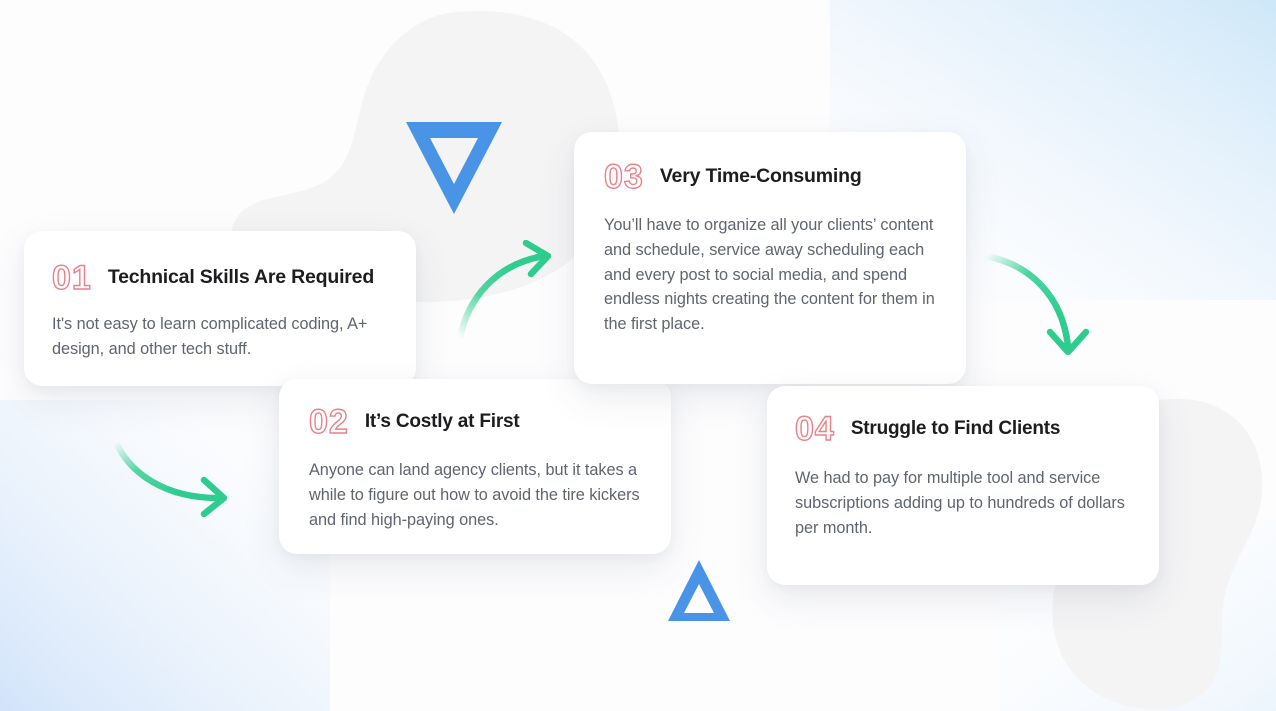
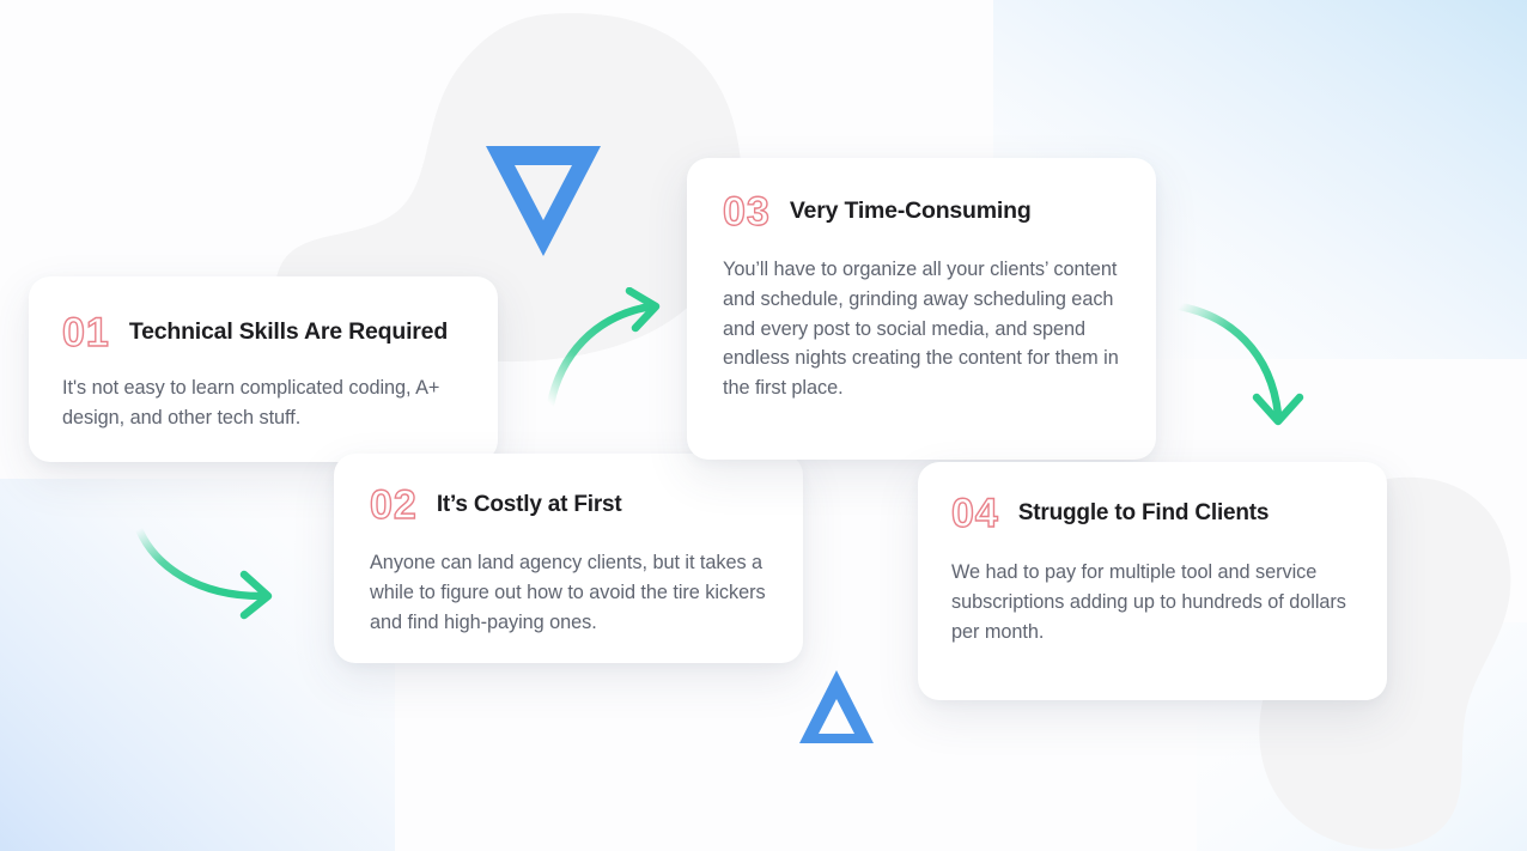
  01
  Technical Skills Are Required
  It's not easy to learn complicated coding, A+ design, and other tech stuff.
  02
  It’s Costly at First
  Anyone can land agency clients, but it takes a while to figure out how to avoid the tire kickers and find high-paying ones.
  03
  Very Time-Consuming
- You’ll have to organize all your clients’ content and schedule, service away scheduling each and every post to social media, and spend endless nights creating the content for them in the first place.
+ You’ll have to organize all your clients’ content and schedule, grinding away scheduling each and every post to social media, and spend endless nights creating the content for them in the first place.
  04
  Struggle to Find Clients
  We had to pay for multiple tool and service subscriptions adding up to hundreds of dollars per month.
